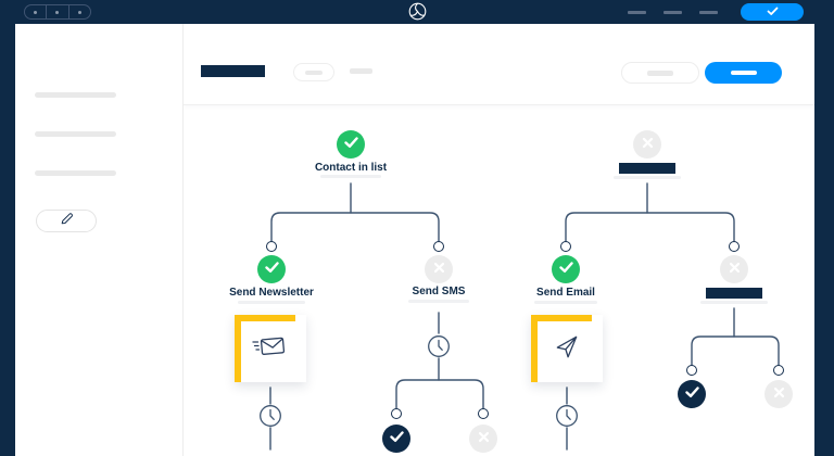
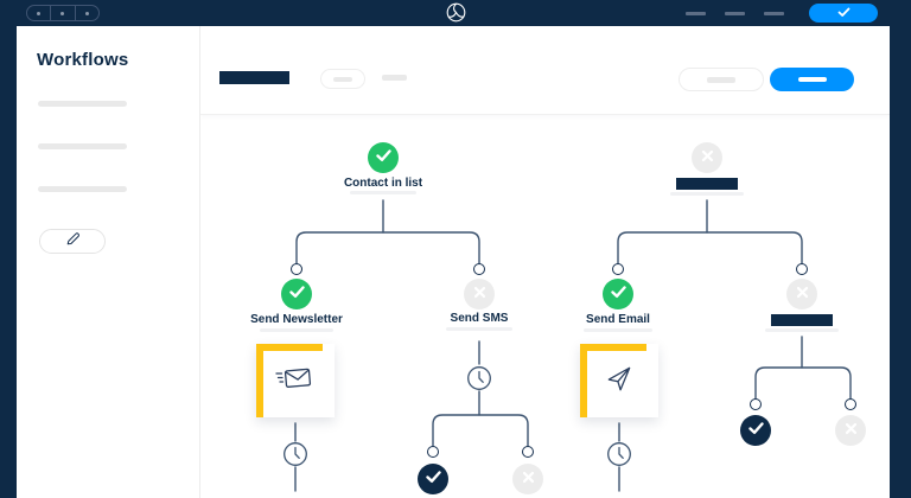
  Contact in list
  Send Newsletter
  Send SMS
  Send Email
+ Workflows
